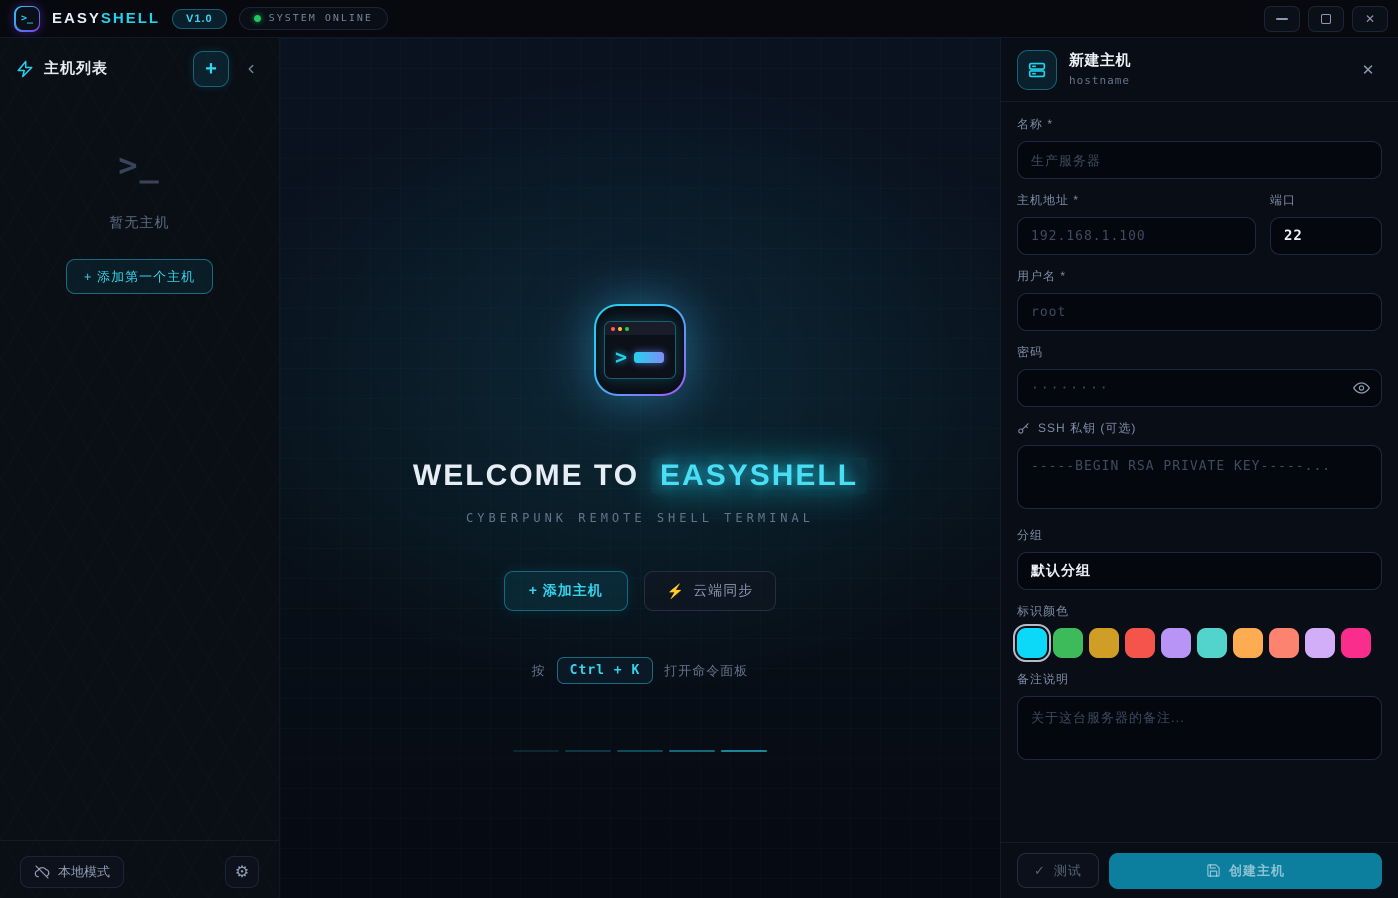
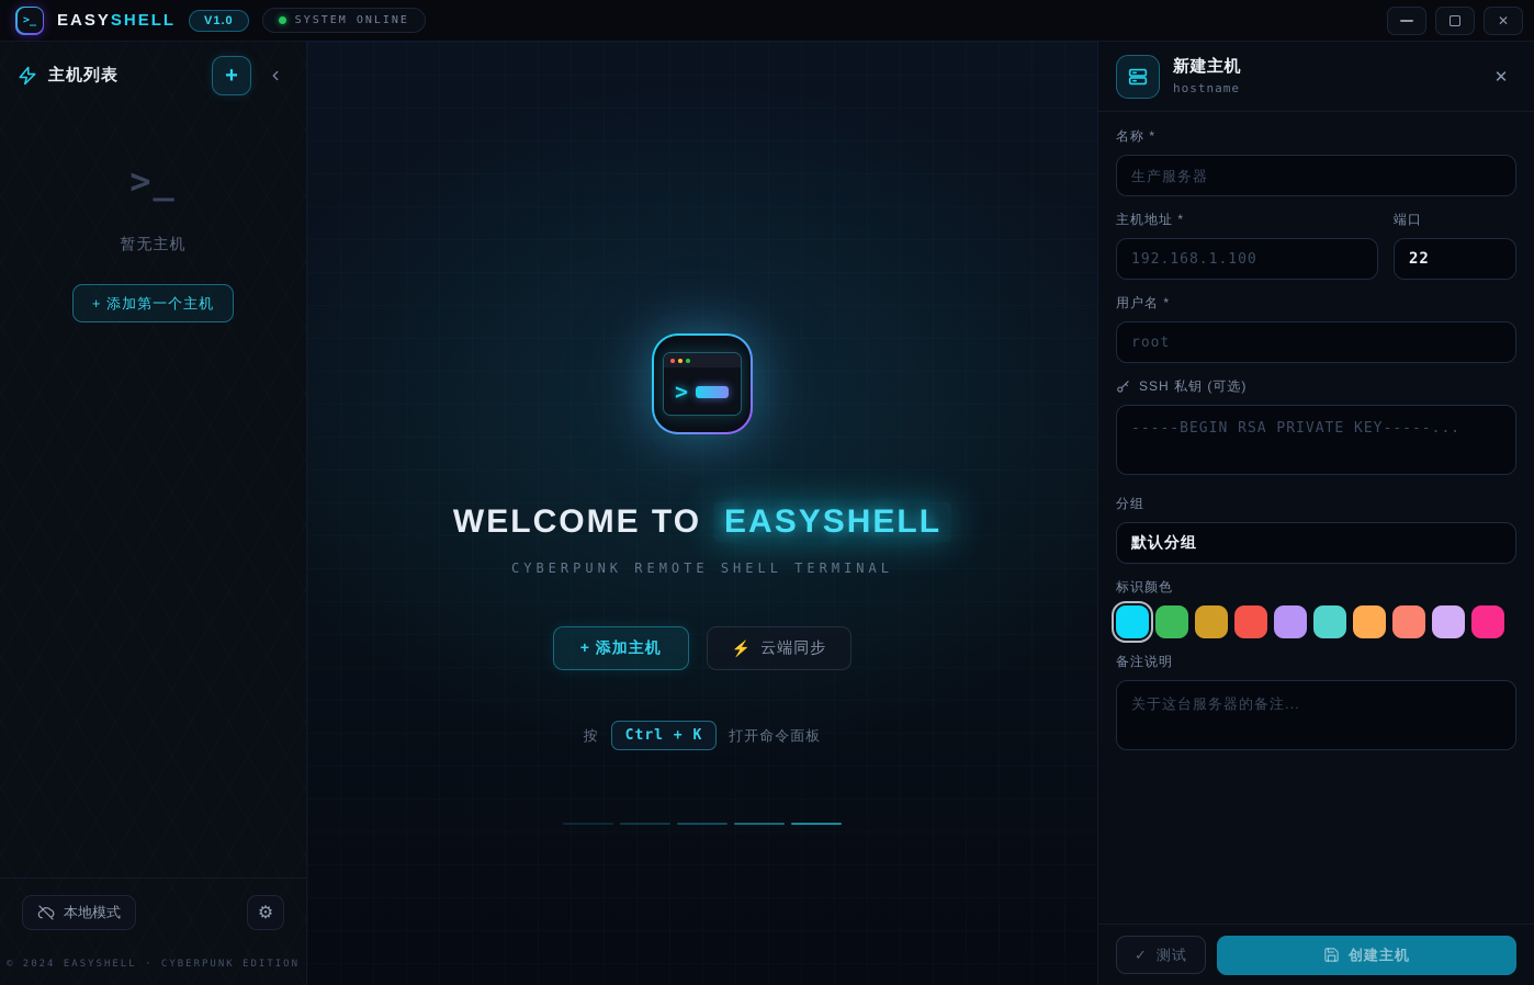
  >_
  EASYSHELL
  V1.0
  SYSTEM ONLINE
  ✕
  主机列表
  +
  >_
  暂无主机
  + 添加第一个主机
  本地模式
  ⚙
+ © 2024 EASYSHELL · CYBERPUNK EDITION
  >
  WELCOME TO
  EASYSHELL
  CYBERPUNK REMOTE SHELL TERMINAL
  + 添加主机
  ⚡
  云端同步
  按
  Ctrl + K
  打开命令面板
  新建主机
  hostname
  ✕
  名称 *
  生产服务器
  主机地址 *
  192.168.1.100
  端口
  22
  用户名 *
  root
- 密码
- ········
  SSH 私钥 (可选)
  -----BEGIN RSA PRIVATE KEY-----...
  分组
  默认分组
  标识颜色
  备注说明
  关于这台服务器的备注...
  ✓
  测试
  创建主机
